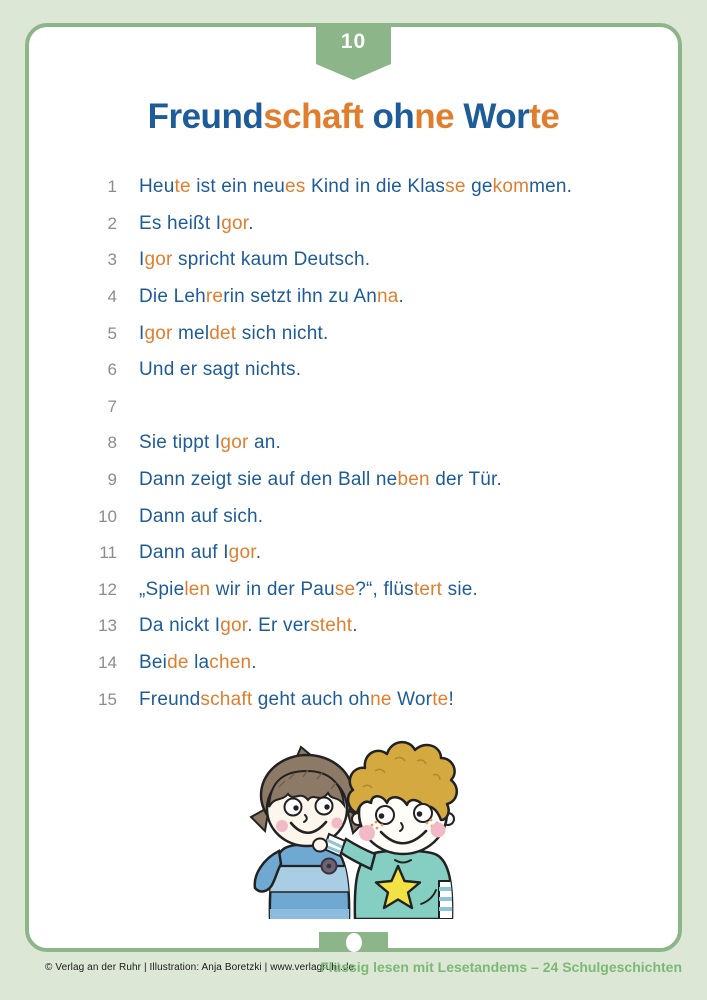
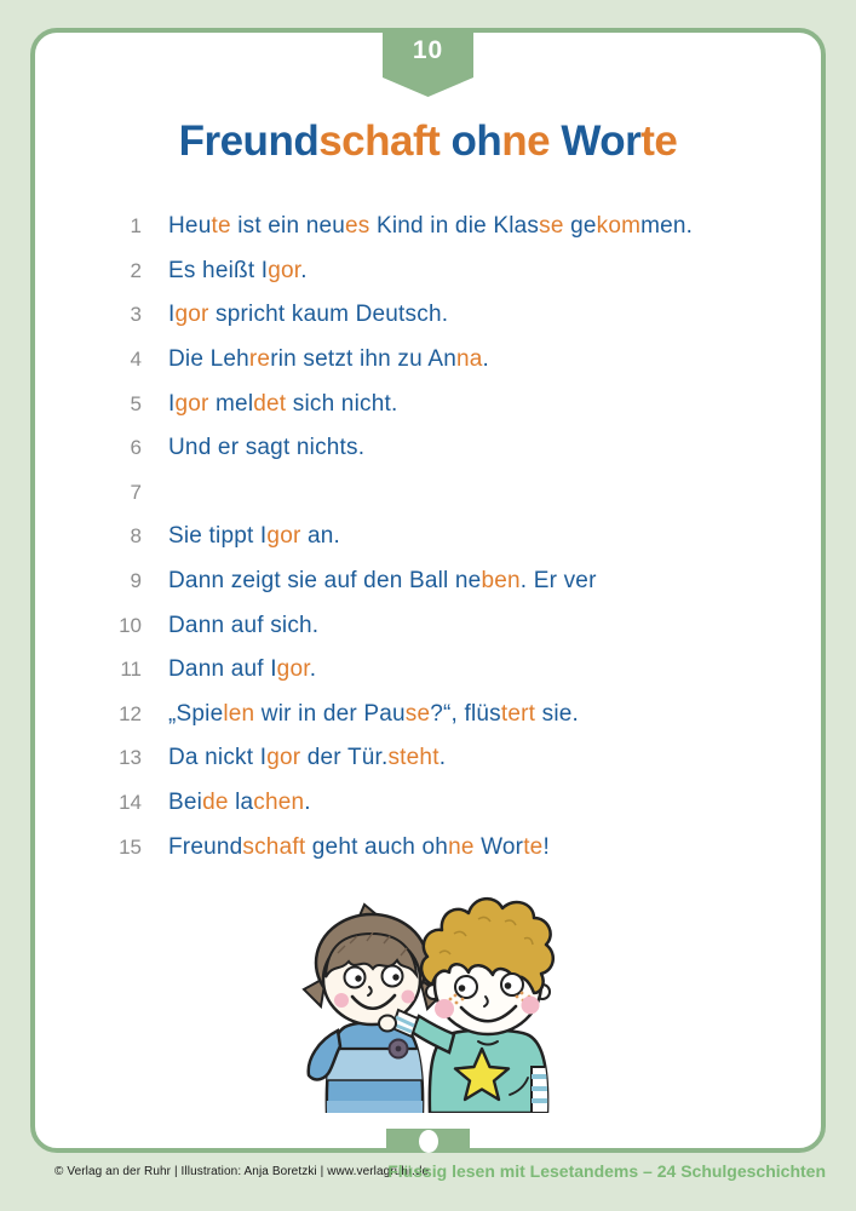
  10
  Freundschaft ohne Worte
  1
  Heute ist ein neues Kind in die Klasse gekommen.
  2
  Es heißt Igor.
  3
  Igor spricht kaum Deutsch.
  4
  Die Lehrerin setzt ihn zu Anna.
  5
  Igor meldet sich nicht.
  6
  Und er sagt nichts.
  7
  8
  Sie tippt Igor an.
  9
- Dann zeigt sie auf den Ball neben der Tür.
+ Dann zeigt sie auf den Ball neben. Er ver
  10
  Dann auf sich.
  11
  Dann auf Igor.
  12
  „Spielen wir in der Pause?“, flüstert sie.
  13
- Da nickt Igor. Er versteht.
+ Da nickt Igor der Tür.steht.
  14
  Beide lachen.
  15
  Freundschaft geht auch ohne Worte!
  © Verlag an der Ruhr | Illustration: Anja Boretzki | www.verlagruhr.de
  Flüssig lesen mit Lesetandems – 24 Schulgeschichten
